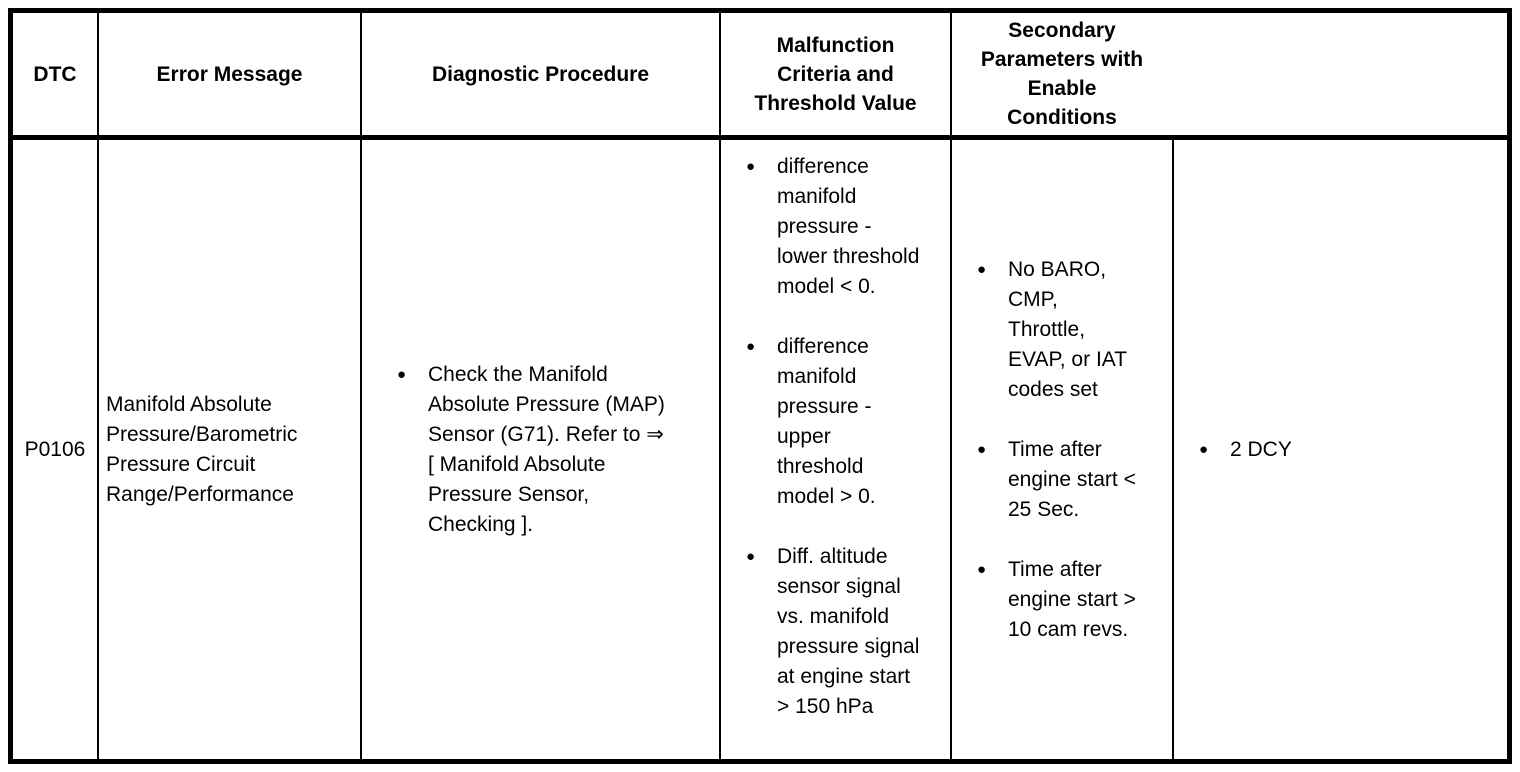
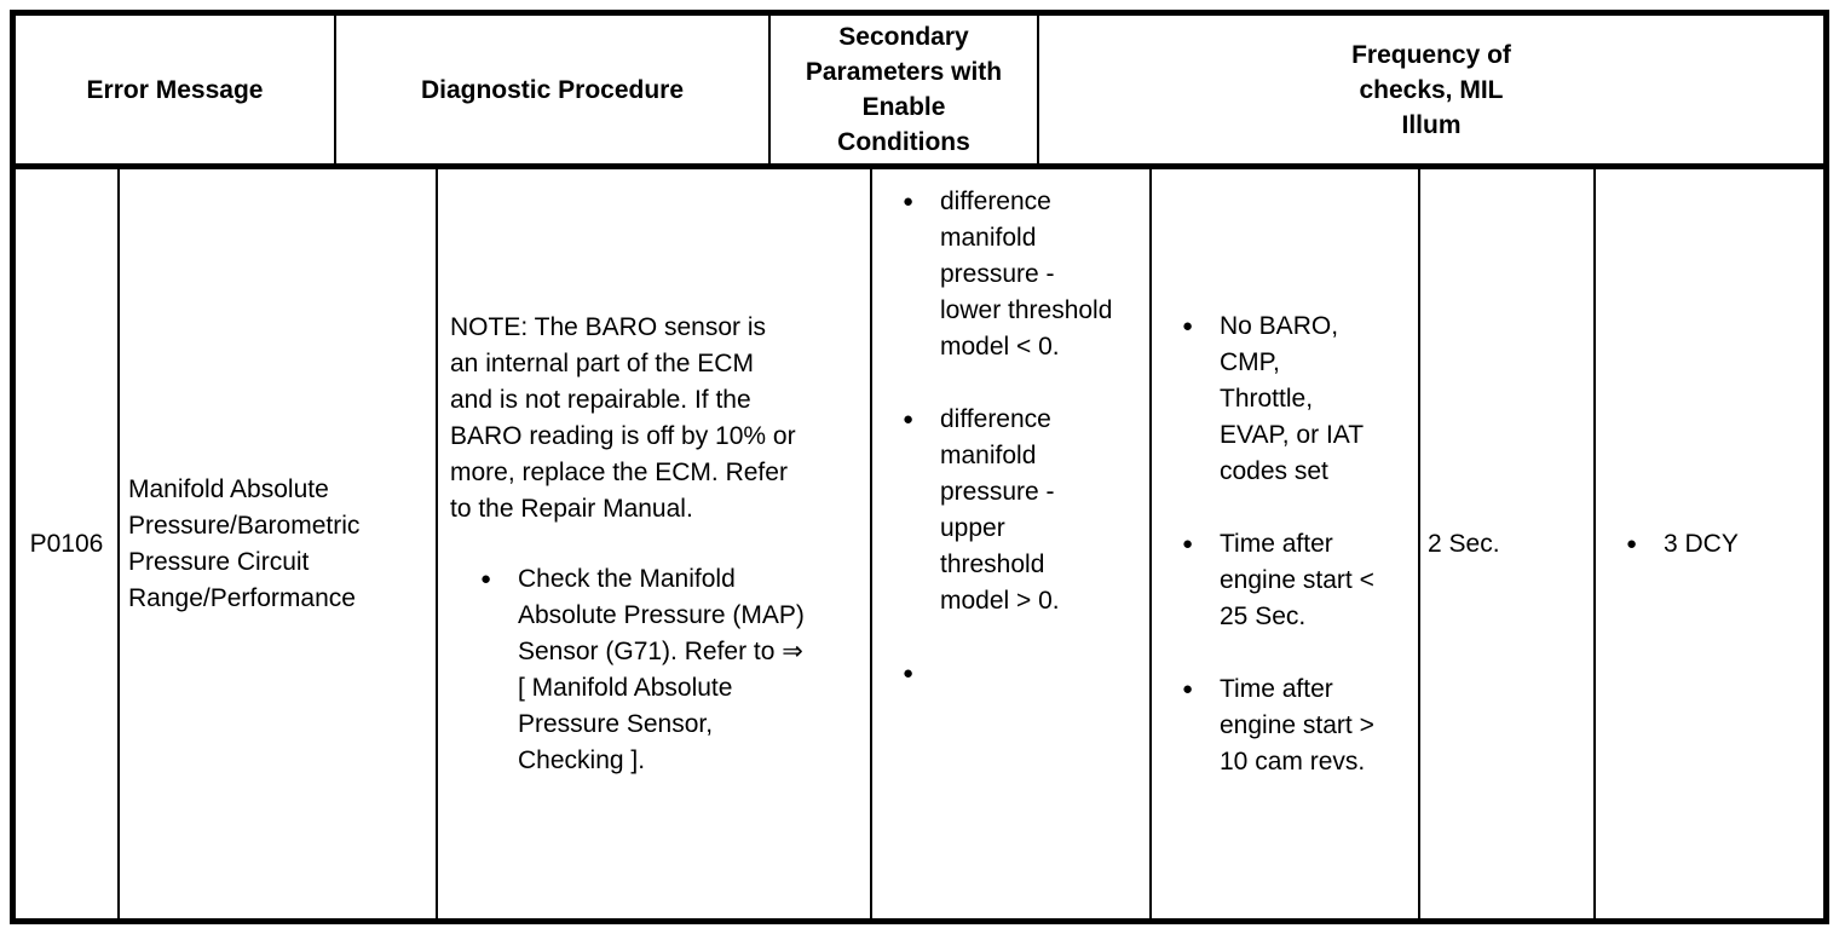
- DTC
  Error Message
  Diagnostic Procedure
- Malfunction
- Criteria and
- Threshold Value
  Secondary
  Parameters with
  Enable
  Conditions
+ Frequency of
+ checks, MIL
+ Illum
  P0106
  Manifold Absolute
  Pressure/Barometric
  Pressure Circuit
  Range/Performance
+ NOTE: The BARO sensor is
+ an internal part of the ECM
+ and is not repairable. If the
+ BARO reading is off by 10% or
+ more, replace the ECM. Refer
+ to the Repair Manual.
  ●
  Check the Manifold
  Absolute Pressure (MAP)
  Sensor (G71). Refer to ⇒
  [ Manifold Absolute
  Pressure Sensor,
  Checking ].
  ●
  difference
  manifold
  pressure -
  lower threshold
  model < 0.
  ●
  difference
  manifold
  pressure -
  upper
  threshold
  model > 0.
  ●
- Diff. altitude
- sensor signal
- vs. manifold
- pressure signal
- at engine start
- > 150 hPa
  ●
  No BARO,
  CMP,
  Throttle,
  EVAP, or IAT
  codes set
  ●
  Time after
  engine start <
  25 Sec.
  ●
  Time after
  engine start >
  10 cam revs.
+ 2 Sec.
  ●
- 2 DCY
+ 3 DCY
